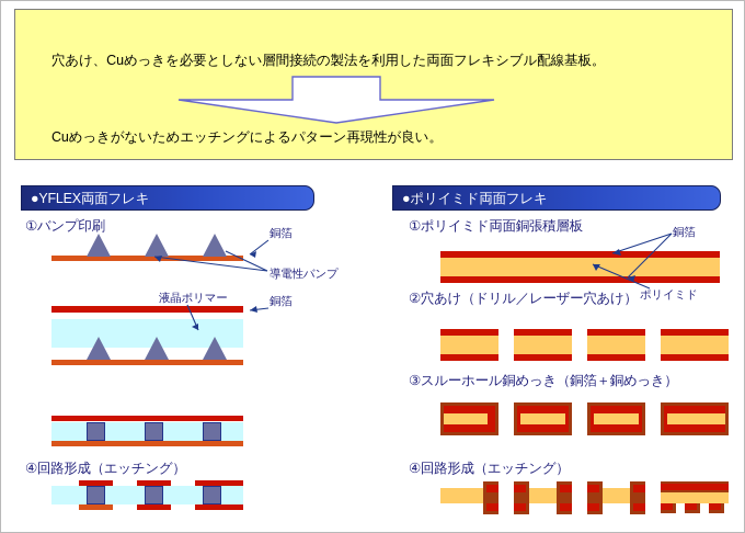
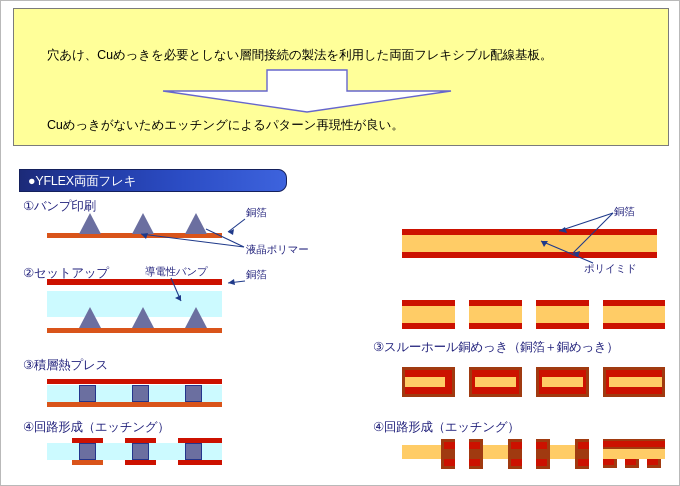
  穴あけ、Cuめっきを必要としない層間接続の製法を利用した両面フレキシブル配線基板。
  Cuめっきがないためエッチングによるパターン再現性が良い。
  ●YFLEX両面フレキ
  ①バンプ印刷
  銅箔
- 導電性バンプ
+ 液晶ポリマー
+ ②セットアップ
- 液晶ポリマー
+ 導電性バンプ
  銅箔
+ ③積層熱プレス
  ④回路形成（エッチング）
- ●ポリイミド両面フレキ
- ①ポリイミド両面銅張積層板
  銅箔
  ポリイミド
- ②穴あけ（ドリル／レーザー穴あけ）
  ③スルーホール銅めっき（銅箔＋銅めっき）
  ④回路形成（エッチング）
